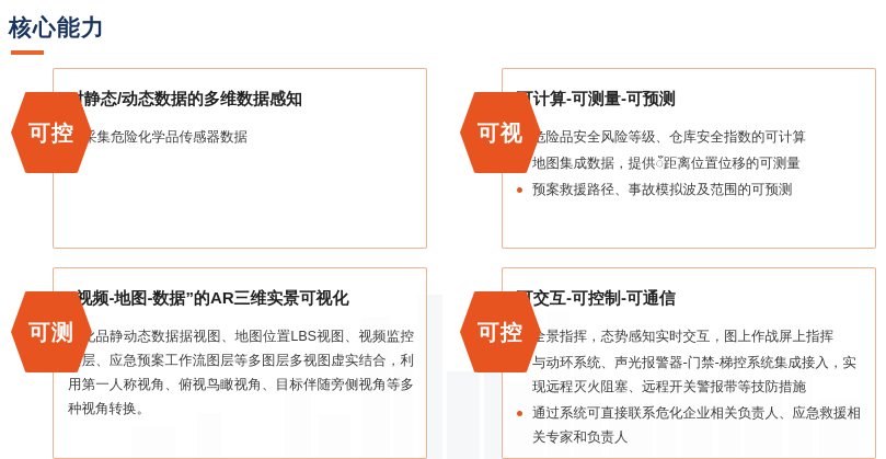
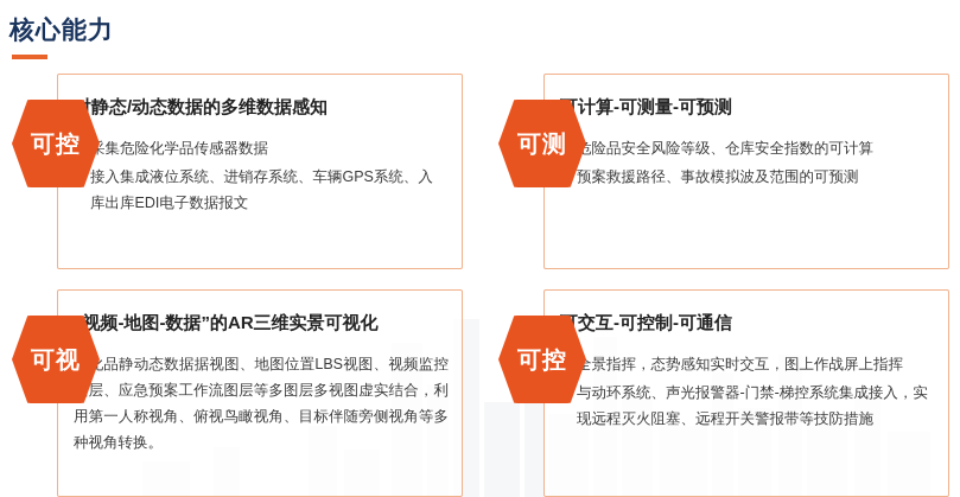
  核心能力
  可控
  静态/动态数据的多维数据感知
  集危险化学品传感器数据
+ 接入集成液位系统、进销存系统、车辆GPS系统、入库出库EDI电子数据报文
- 可视
+ 可测
  计算-可测量-可预测
  险品安全风险等级、仓库安全指数的可计算
- 地图集成数据，提供ँ距离位置位移的可测量
  预案救援路径、事故模拟波及范围的可预测
- 可测
+ 可视
  视频-地图-数据”的AR三维实景可视化
  品静动态数据据视图、地图位置LBS视图、视频监控层、应急预案工作流图层等多图层多视图虚实结合，利用第一人称视角、俯视鸟瞰视角、目标伴随旁侧视角等多种视角转换。
  可控
  交互-可控制-可通信
  景指挥，态势感知实时交互，图上作战屏上指挥
  与动环系统、声光报警器-门禁-梯控系统集成接入，实现远程灭火阻塞、远程开关警报带等技防措施
- 通过系统可直接联系危化企业相关负责人、应急救援相关专家和负责人
